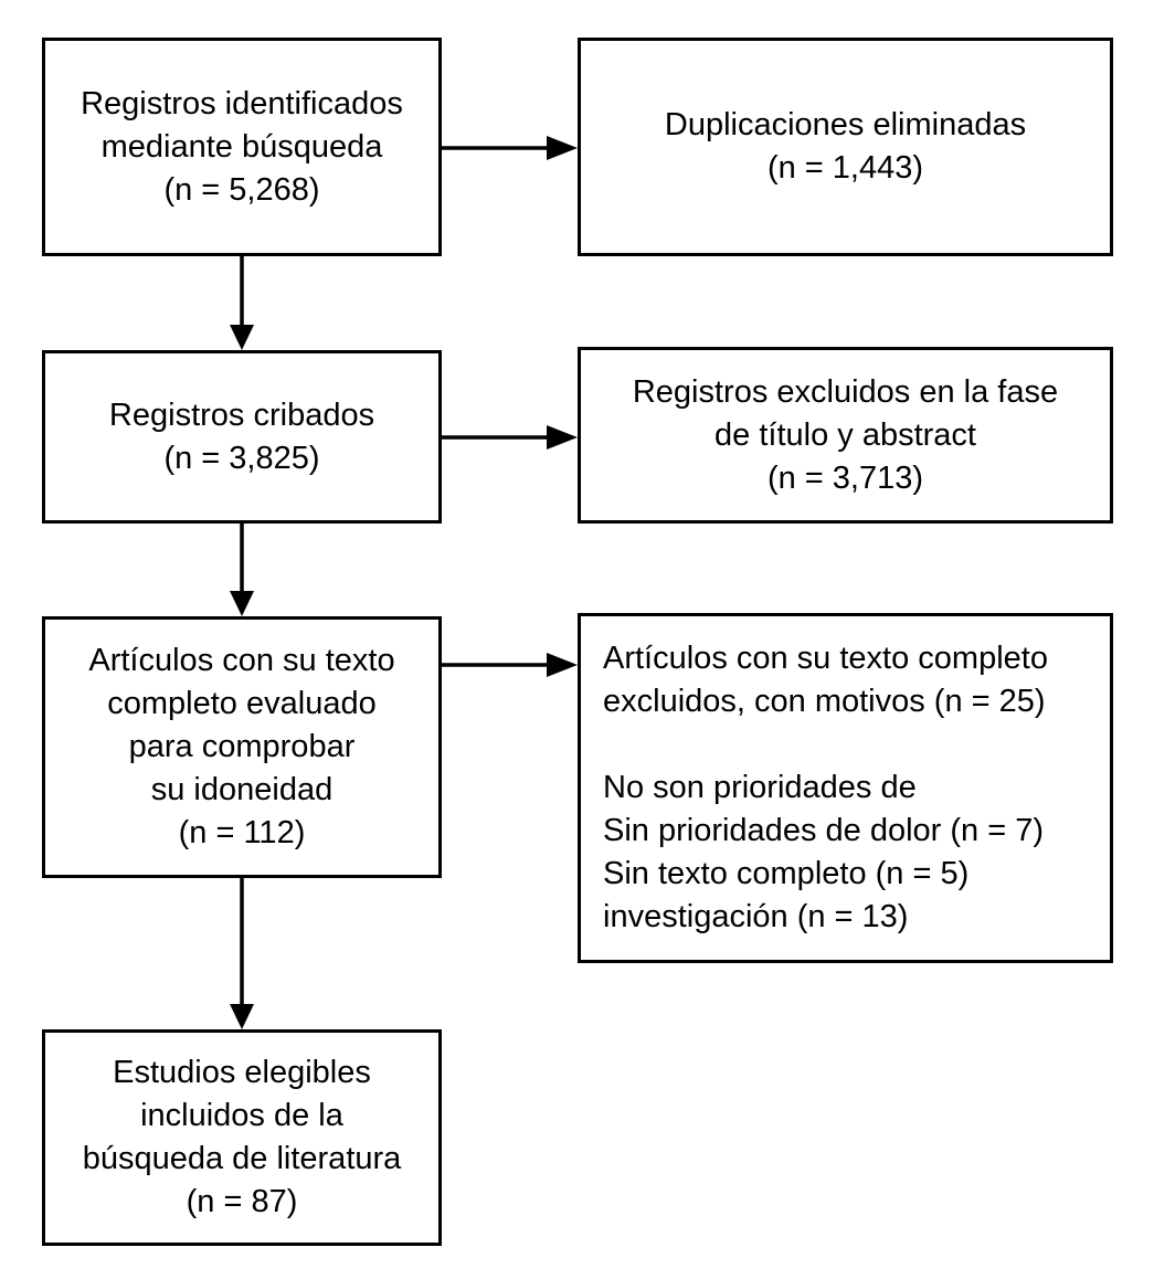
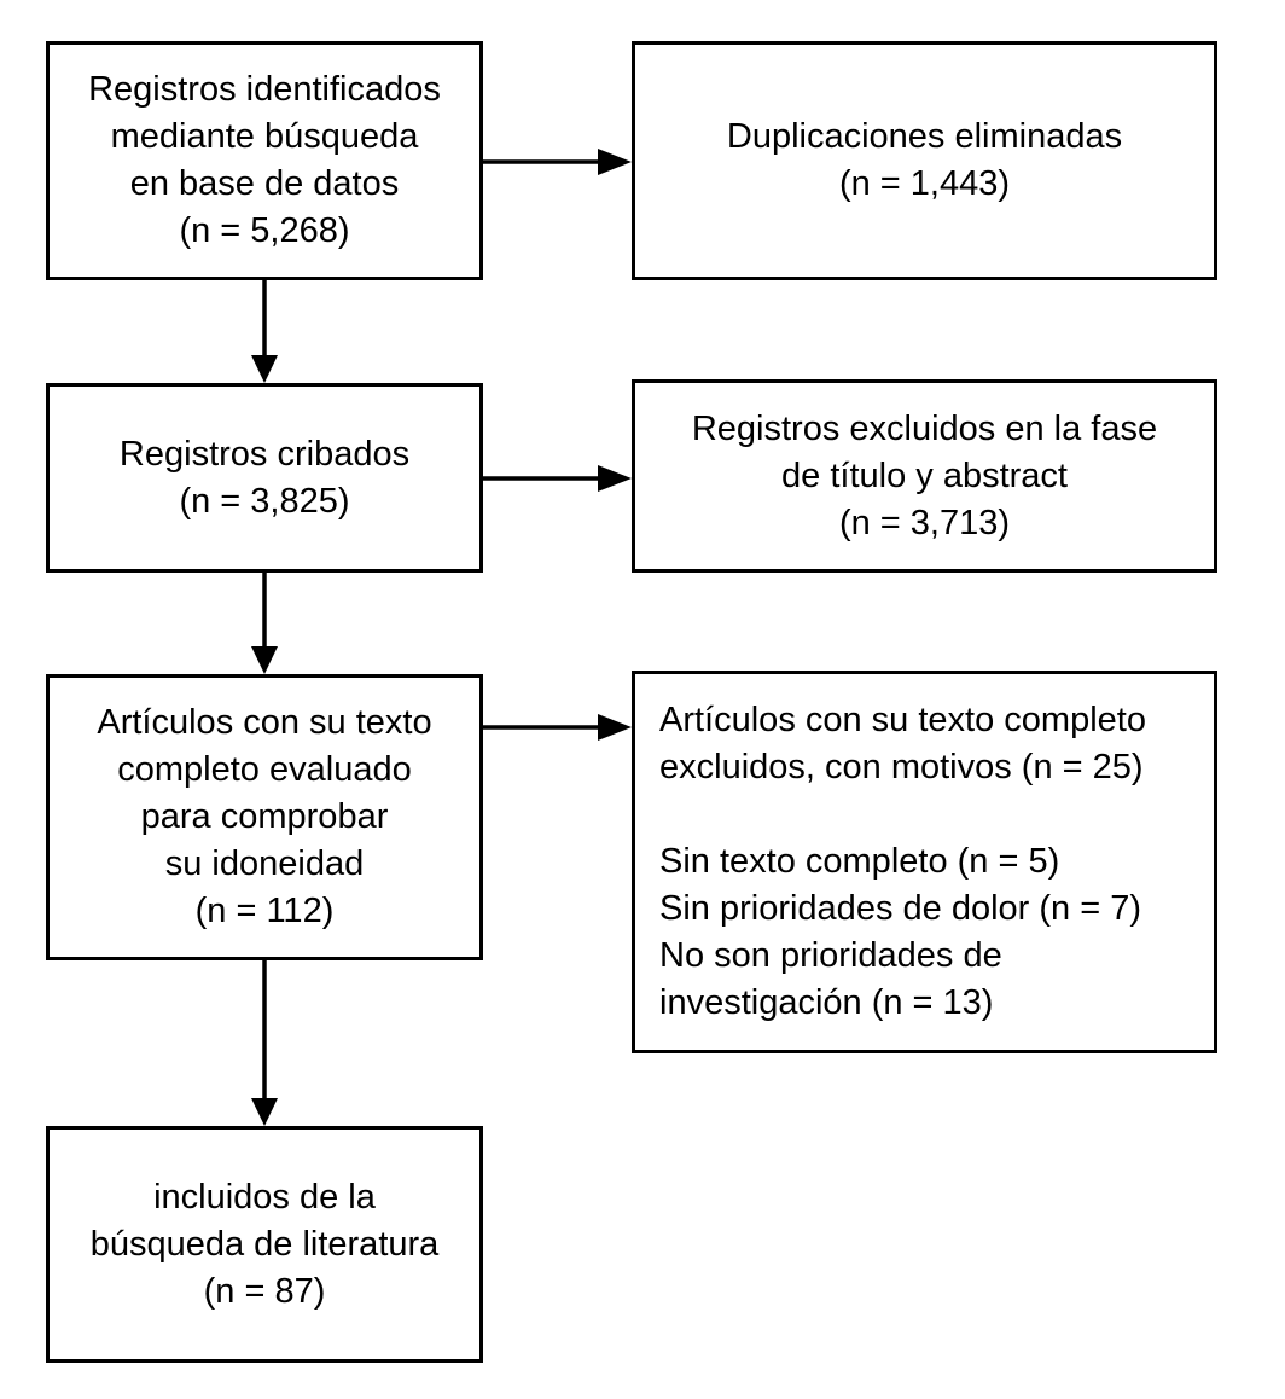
  Registros identificados
  mediante búsqueda
+ en base de datos
  (n = 5,268)
  Duplicaciones eliminadas
  (n = 1,443)
  Registros cribados
  (n = 3,825)
  Registros excluidos en la fase
  de título y abstract
  (n = 3,713)
  Artículos con su texto
  completo evaluado
  para comprobar
  su idoneidad
  (n = 112)
  Artículos con su texto completo
  excluidos, con motivos (n = 25)
- No son prioridades de
+ Sin texto completo (n = 5)
  Sin prioridades de dolor (n = 7)
- Sin texto completo (n = 5)
+ No son prioridades de
  investigación (n = 13)
- Estudios elegibles
  incluidos de la
  búsqueda de literatura
  (n = 87)
